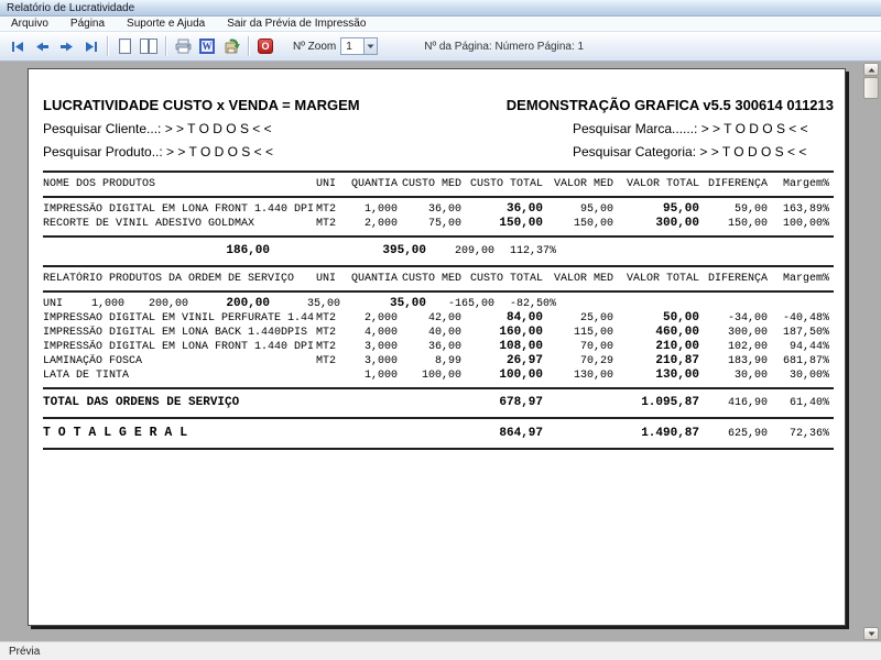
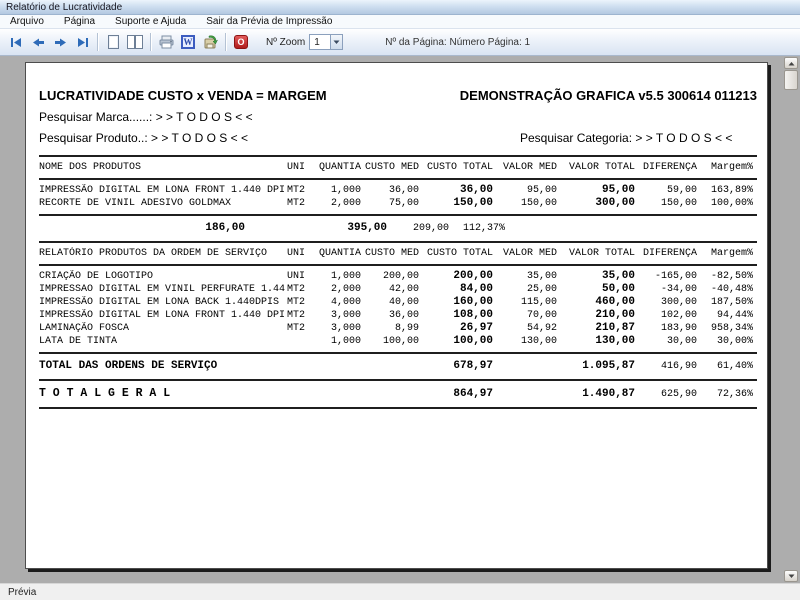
  Relatório de Lucratividade
  Arquivo
  Página
  Suporte e Ajuda
  Sair da Prévia de Impressão
  W
  O
  Nº Zoom
  1
  Nº da Página: Número Página: 1
  LUCRATIVIDADE CUSTO x VENDA = MARGEM
  DEMONSTRAÇÃO GRAFICA v5.5 300614 011213
- Pesquisar Cliente...: > > T O D O S < <
  Pesquisar Marca......: > > T O D O S < <
  Pesquisar Produto..: > > T O D O S < <
  Pesquisar Categoria: > > T O D O S < <
  NOME DOS PRODUTOS
  UNI
  QUANTIA
  CUSTO MED
  CUSTO TOTAL
  VALOR MED
  VALOR TOTAL
  DIFERENÇA
  Margem%
  IMPRESSÃO DIGITAL EM LONA FRONT 1.440 DPI
  MT2
  1,000
  36,00
  36,00
  95,00
  95,00
  59,00
  163,89%
  RECORTE DE VINIL ADESIVO GOLDMAX
  MT2
  2,000
  75,00
  150,00
  150,00
  300,00
  150,00
  100,00%
  186,00
  395,00
  209,00
  112,37%
  RELATÓRIO PRODUTOS DA ORDEM DE SERVIÇO
  UNI
  QUANTIA
  CUSTO MED
  CUSTO TOTAL
  VALOR MED
  VALOR TOTAL
  DIFERENÇA
  Margem%
+ CRIAÇÃO DE LOGOTIPO
  UNI
  1,000
  200,00
  200,00
  35,00
  35,00
  -165,00
  -82,50%
  IMPRESSAO DIGITAL EM VINIL PERFURATE 1.44
  MT2
  2,000
  42,00
  84,00
  25,00
  50,00
  -34,00
  -40,48%
  IMPRESSÃO DIGITAL EM LONA BACK 1.440DPIS
  MT2
  4,000
  40,00
  160,00
  115,00
  460,00
  300,00
  187,50%
  IMPRESSÃO DIGITAL EM LONA FRONT 1.440 DPI
  MT2
  3,000
  36,00
  108,00
  70,00
  210,00
  102,00
  94,44%
  LAMINAÇÃO FOSCA
  MT2
  3,000
  8,99
  26,97
- 70,29
+ 54,92
  210,87
  183,90
- 681,87%
+ 958,34%
  LATA DE TINTA
  1,000
  100,00
  100,00
  130,00
  130,00
  30,00
  30,00%
  TOTAL DAS ORDENS DE SERVIÇO
  678,97
  1.095,87
  416,90
  61,40%
  T O T A L G E R A L
  864,97
  1.490,87
  625,90
  72,36%
  Prévia
